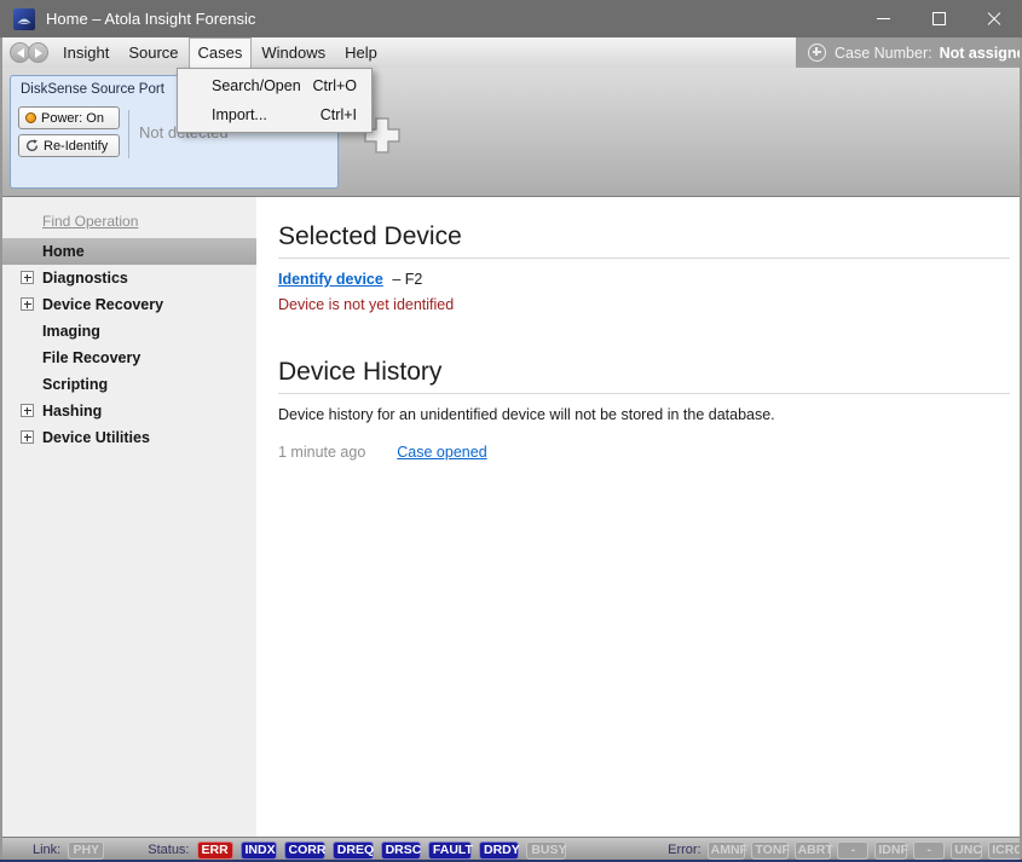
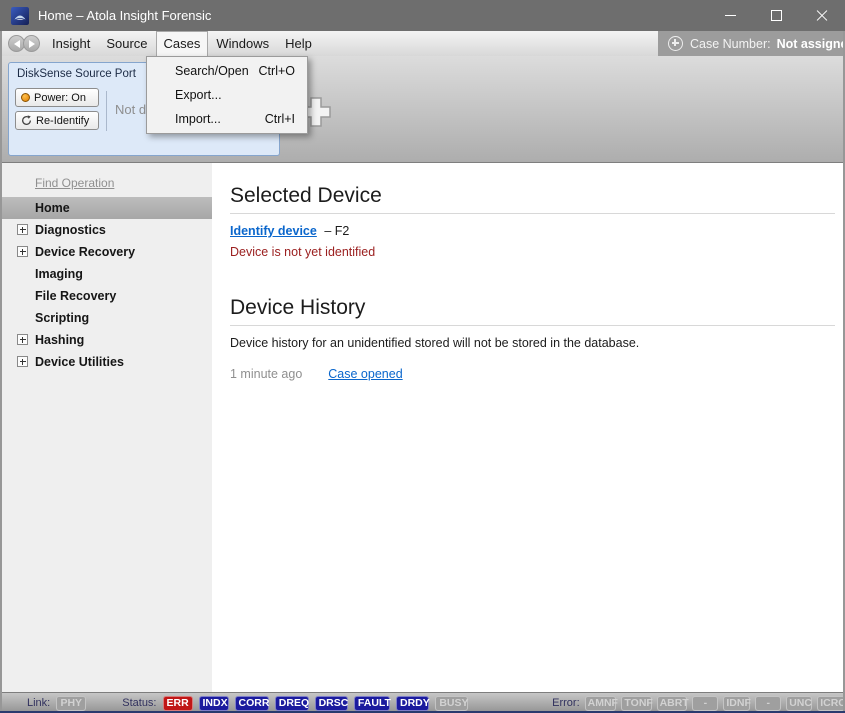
  Home – Atola Insight Forensic
  Insight
  Source
  Cases
  Windows
  Help
  Case Number:
  Not assign
  DiskSense Source Port
  Power: On
  Re-Identify
  Search/Open
  Ctrl+O
+ Export...
  Import...
  Ctrl+I
  Find Operation
  Home
  Diagnostics
  Device Recovery
  Imaging
  File Recovery
  Scripting
  Hashing
  Device Utilities
  Selected Device
  Identify device – F2
  Device is not yet identified
  Device History
- Device history for an unidentified device will not be stored in the database.
+ Device history for an unidentified stored will not be stored in the database.
  1 minute ago
  Case opened
  Link:
  PHY
  Status:
  ERR
  INDX
  CORR
  DREQ
  DRSC
  FAULT
  DRDY
  BUSY
  Error:
  AMNF
  TONF
  ABRT
  -
  IDNF
  -
  UNC
  ICR
